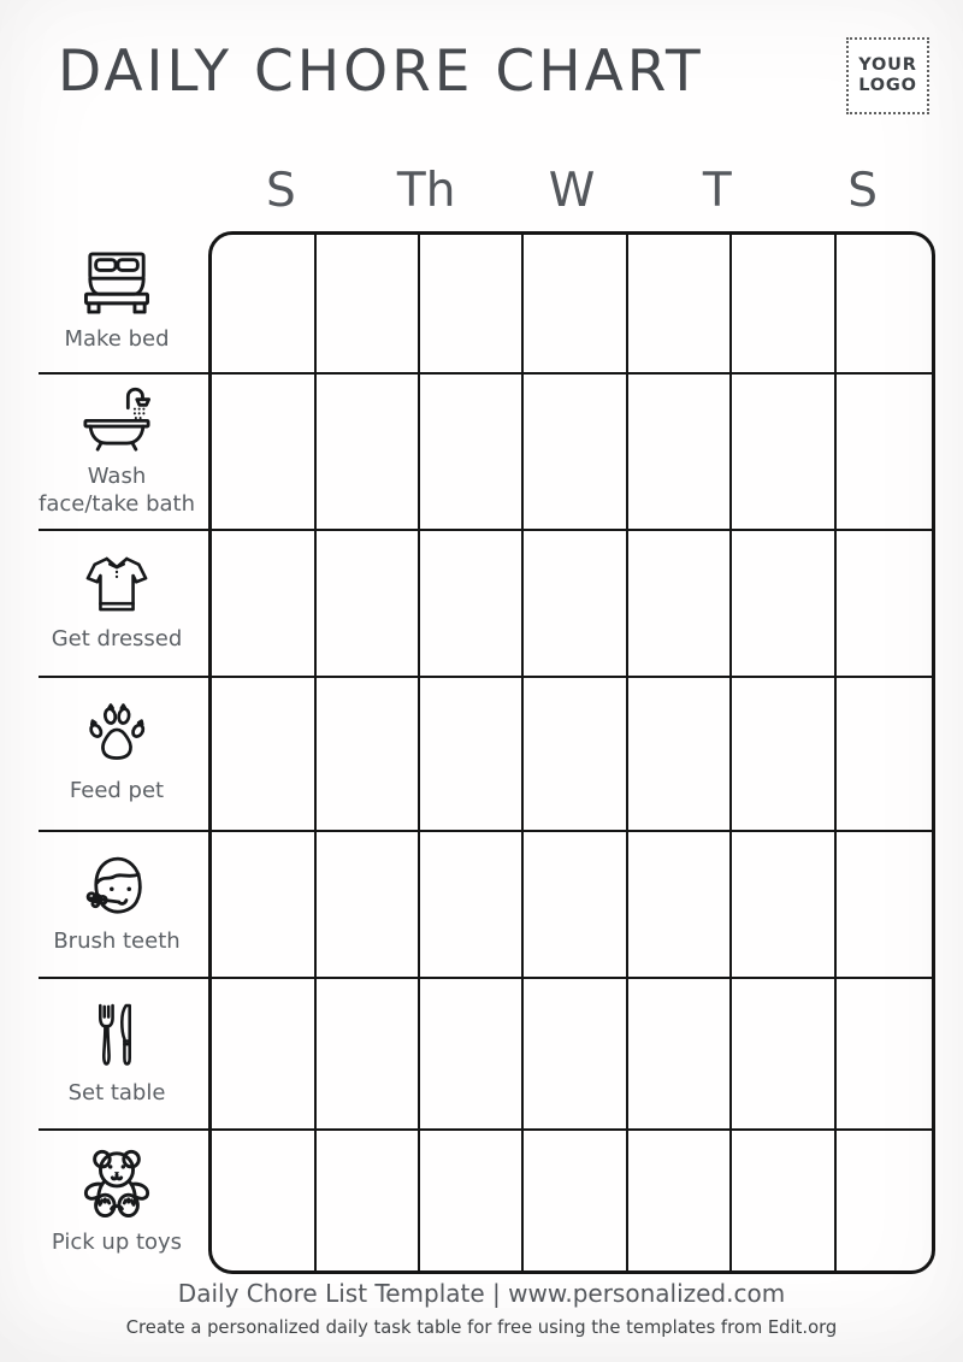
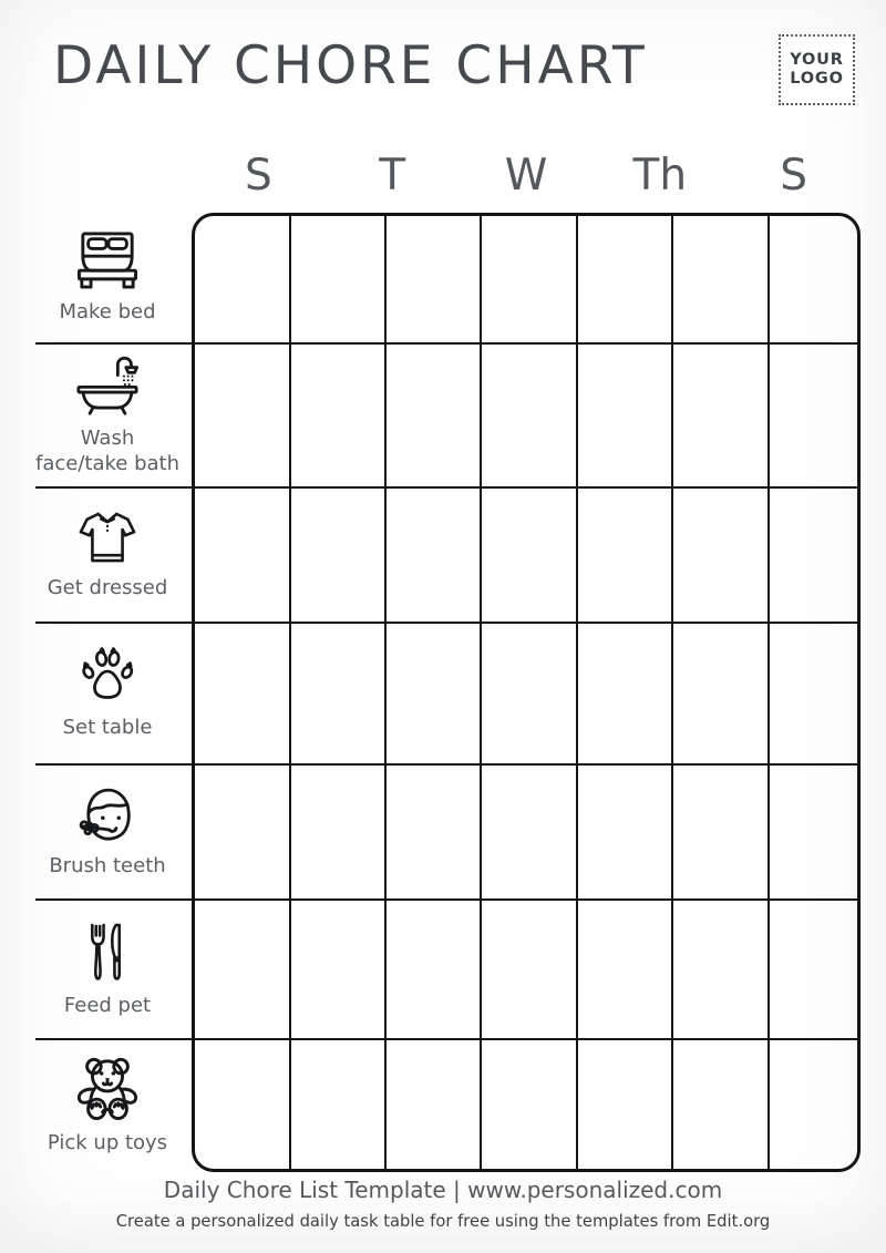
  DAILY CHORE CHART
  YOUR
  LOGO
  S
- Th
+ T
  W
- T
+ Th
  S
  Make bed
  Wash
  face/take bath
  Get dressed
- Feed pet
+ Set table
  Brush teeth
- Set table
+ Feed pet
  Pick up toys
  Daily Chore List Template | www.personalized.com
  Create a personalized daily task table for free using the templates from Edit.org
